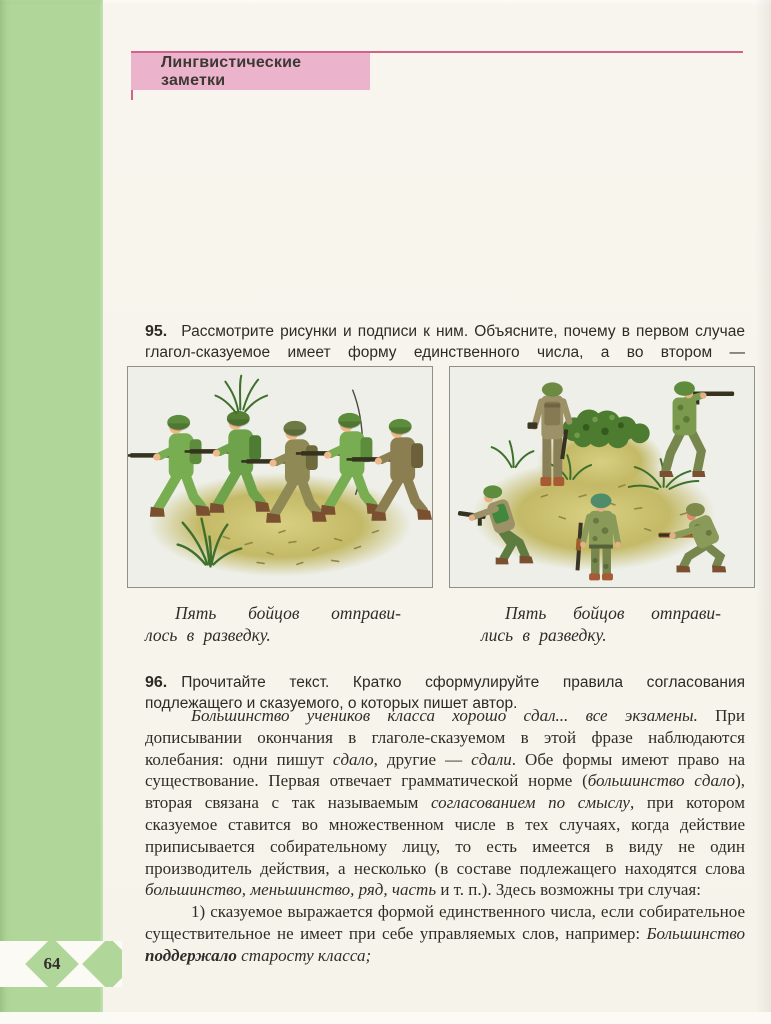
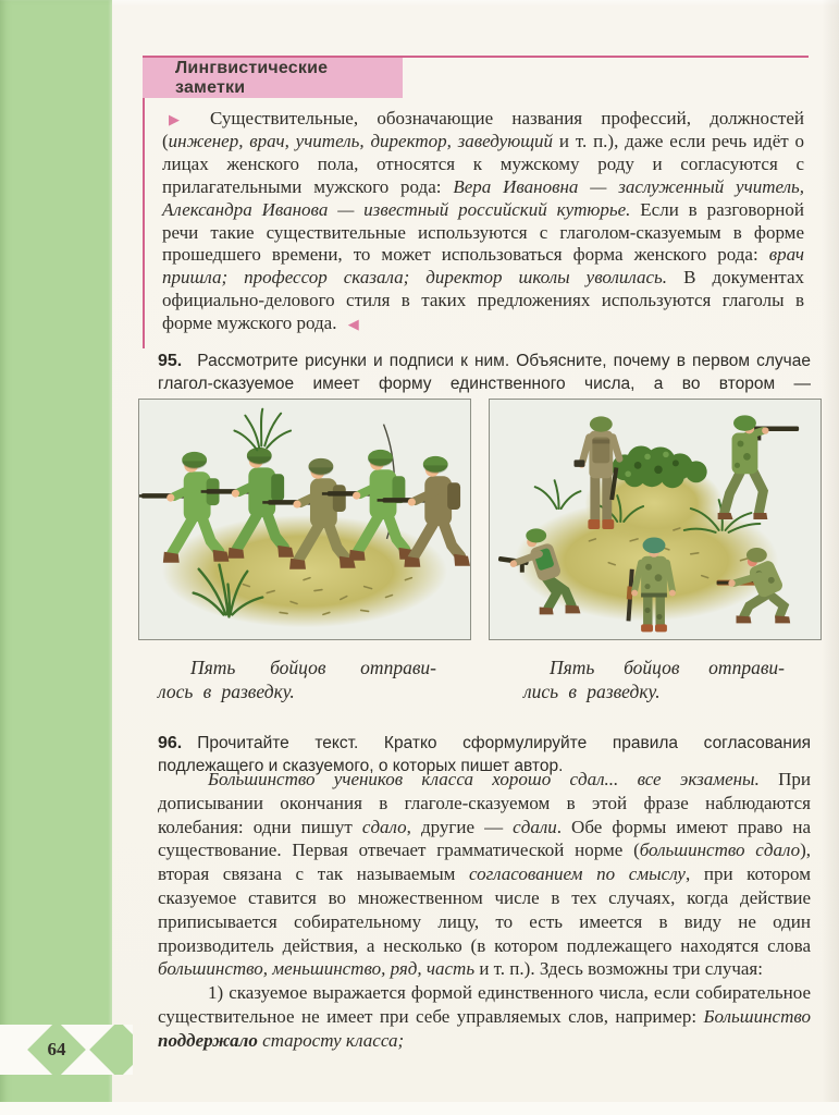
  64
  Лингвистические заметки
+ ▶
+ Существительные, обозначающие названия профессий, должностей (инженер, врач, учитель, директор, заведующий и т. п.), даже если речь идёт о лицах женского пола, относятся к мужскому роду и согласуются с прилагательными мужского рода: Вера Ивановна — заслуженный учитель, Александра Иванова — известный российский кутюрье. Если в разговорной речи такие существительные используются с глаголом-сказуемым в форме прошедшего времени, то может использоваться форма женского рода: врач пришла; профессор сказала; директор школы уволилась. В документах официально-делового стиля в таких предложениях используются глаголы в форме мужского рода. ◀
  95. Рассмотрите рисунки и подписи к ним. Объясните, почему в первом случае глагол-сказуемое имеет форму единственного числа, а во втором —
  96. Прочитайте текст. Кратко сформулируйте правила согласования подлежащего и сказуемого, о которых пишет автор.
- Большинство учеников класса хорошо сдал... все экзамены. При дописывании окончания в глаголе-сказуемом в этой фразе наблюдаются колебания: одни пишут сдало, другие — сдали. Обе формы имеют право на существование. Первая отвечает грамматической норме (большинство сдало), вторая связана с так называемым согласованием по смыслу, при котором сказуемое ставится во множественном числе в тех случаях, когда действие приписывается собирательному лицу, то есть имеется в виду не один производитель действия, а несколько (в составе подлежащего находятся слова большинство, меньшинство, ряд, часть и т. п.). Здесь возможны три случая:
+ Большинство учеников класса хорошо сдал... все экзамены. При дописывании окончания в глаголе-сказуемом в этой фразе наблюдаются колебания: одни пишут сдало, другие — сдали. Обе формы имеют право на существование. Первая отвечает грамматической норме (большинство сдало), вторая связана с так называемым согласованием по смыслу, при котором сказуемое ставится во множественном числе в тех случаях, когда действие приписывается собирательному лицу, то есть имеется в виду не один производитель действия, а несколько (в котором подлежащего находятся слова большинство, меньшинство, ряд, часть и т. п.). Здесь возможны три случая:
  1) сказуемое выражается формой единственного числа, если собирательное существительное не имеет при себе управляемых слов, например: Большинство поддержало старосту класса;
  Пять бойцов отправи-
  лось в разведку.
  Пять бойцов отправи-
  лись в разведку.
